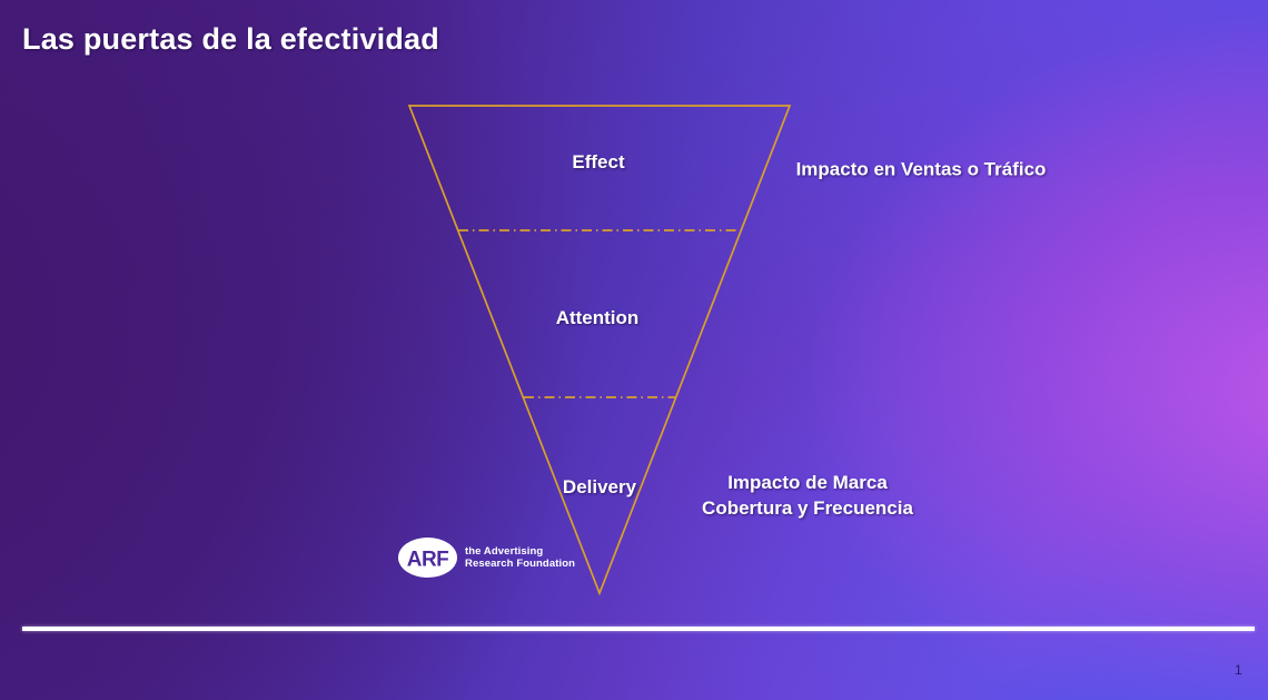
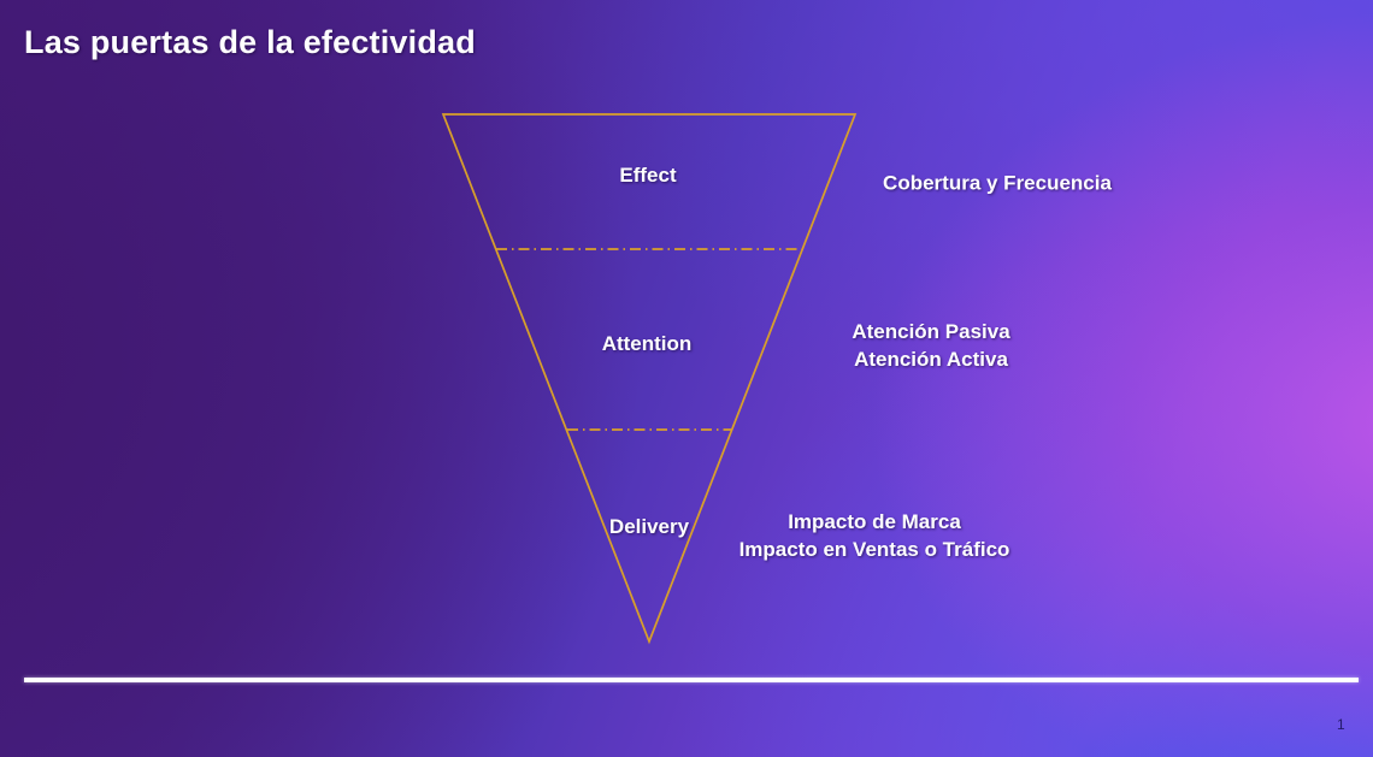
  Las puertas de la efectividad
  Effect
  Attention
  Delivery
- Impacto en Ventas o Tráfico
+ Cobertura y Frecuencia
+ Atención Pasiva
+ Atención Activa
  Impacto de Marca
- Cobertura y Frecuencia
+ Impacto en Ventas o Tráfico
- the Advertising
- Research Foundation
  1
